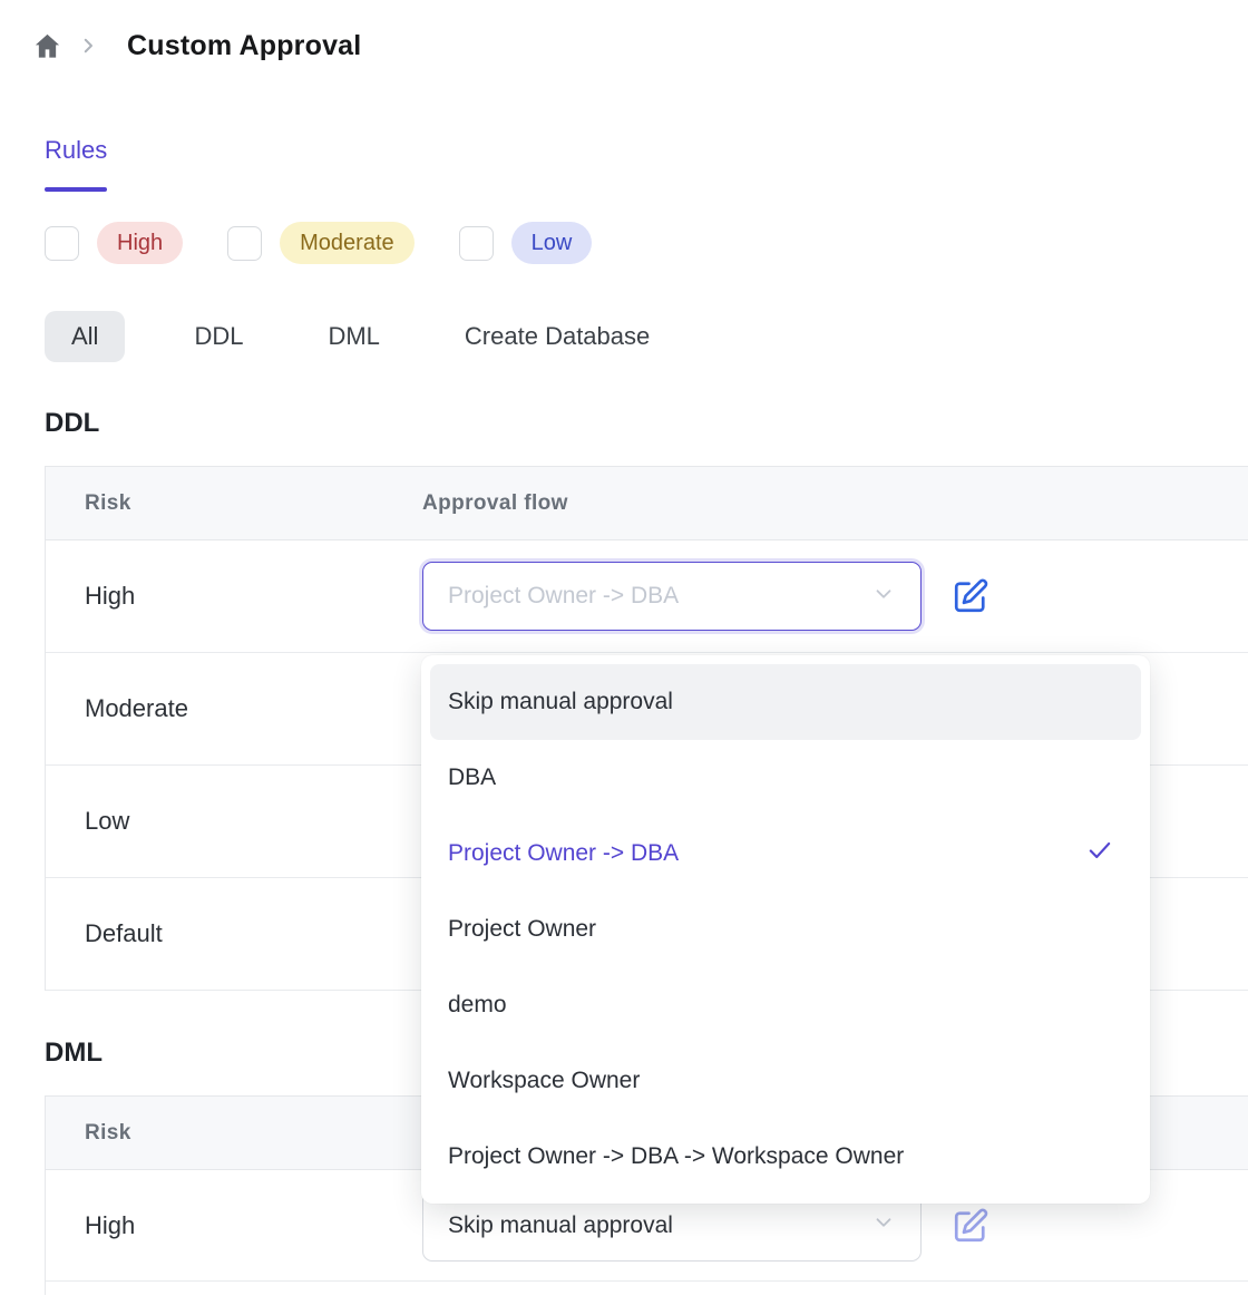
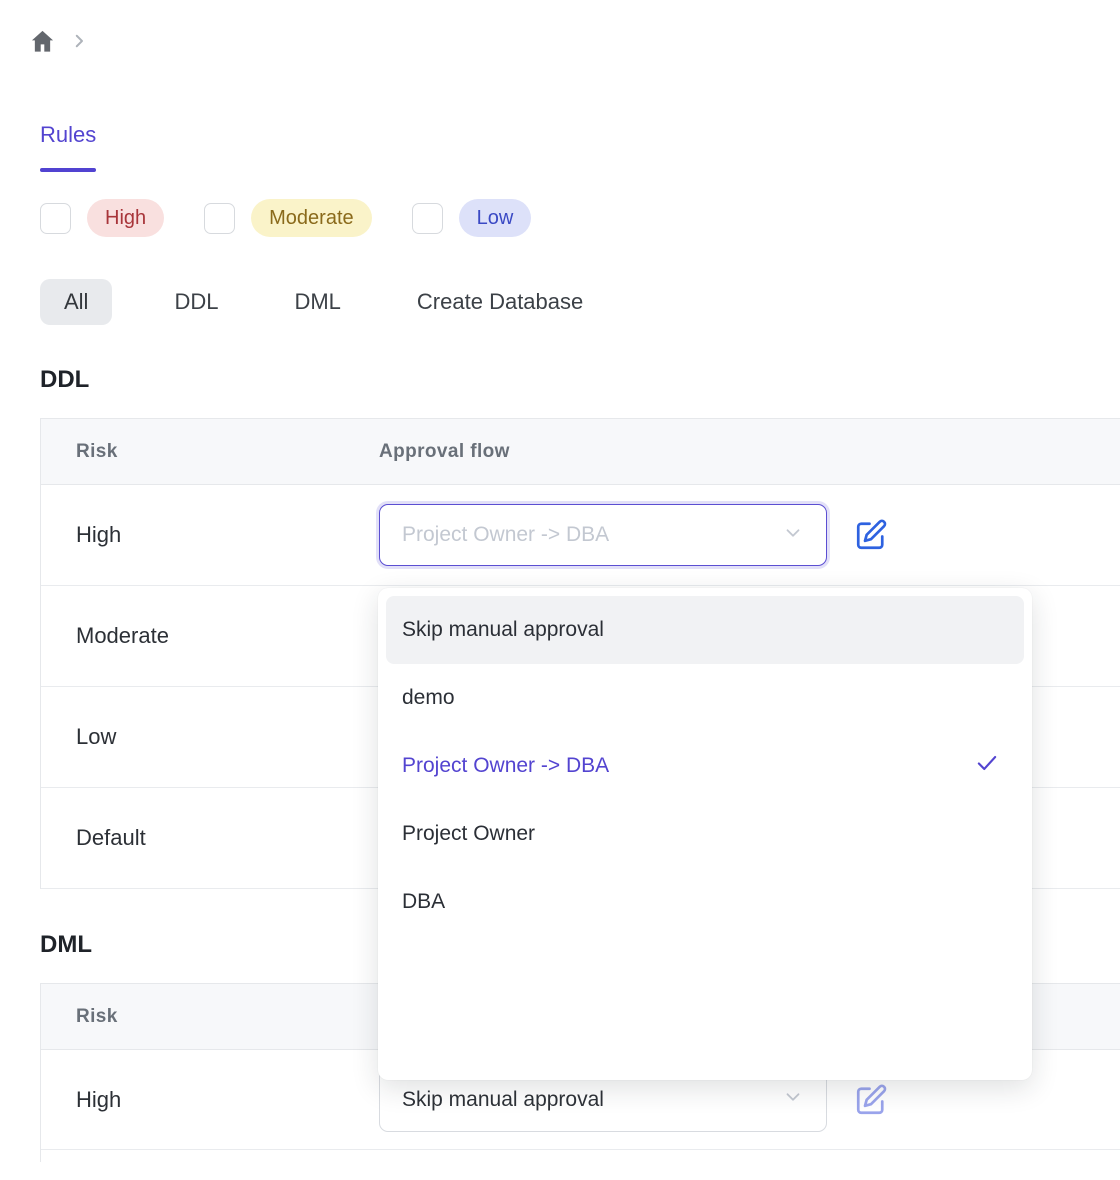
- Custom Approval
  Rules
  High
  Moderate
  Low
  All
  DDL
  DML
  Create Database
  DDL
  Risk
  Approval flow
  High
  Project Owner -> DBA
  Moderate
  Low
  Default
  DML
  Risk
  High
  Skip manual approval
  Skip manual approval
- DBA
+ demo
  Project Owner -> DBA
  Project Owner
- demo
+ DBA
- Workspace Owner
- Project Owner -> DBA -> Workspace Owner
